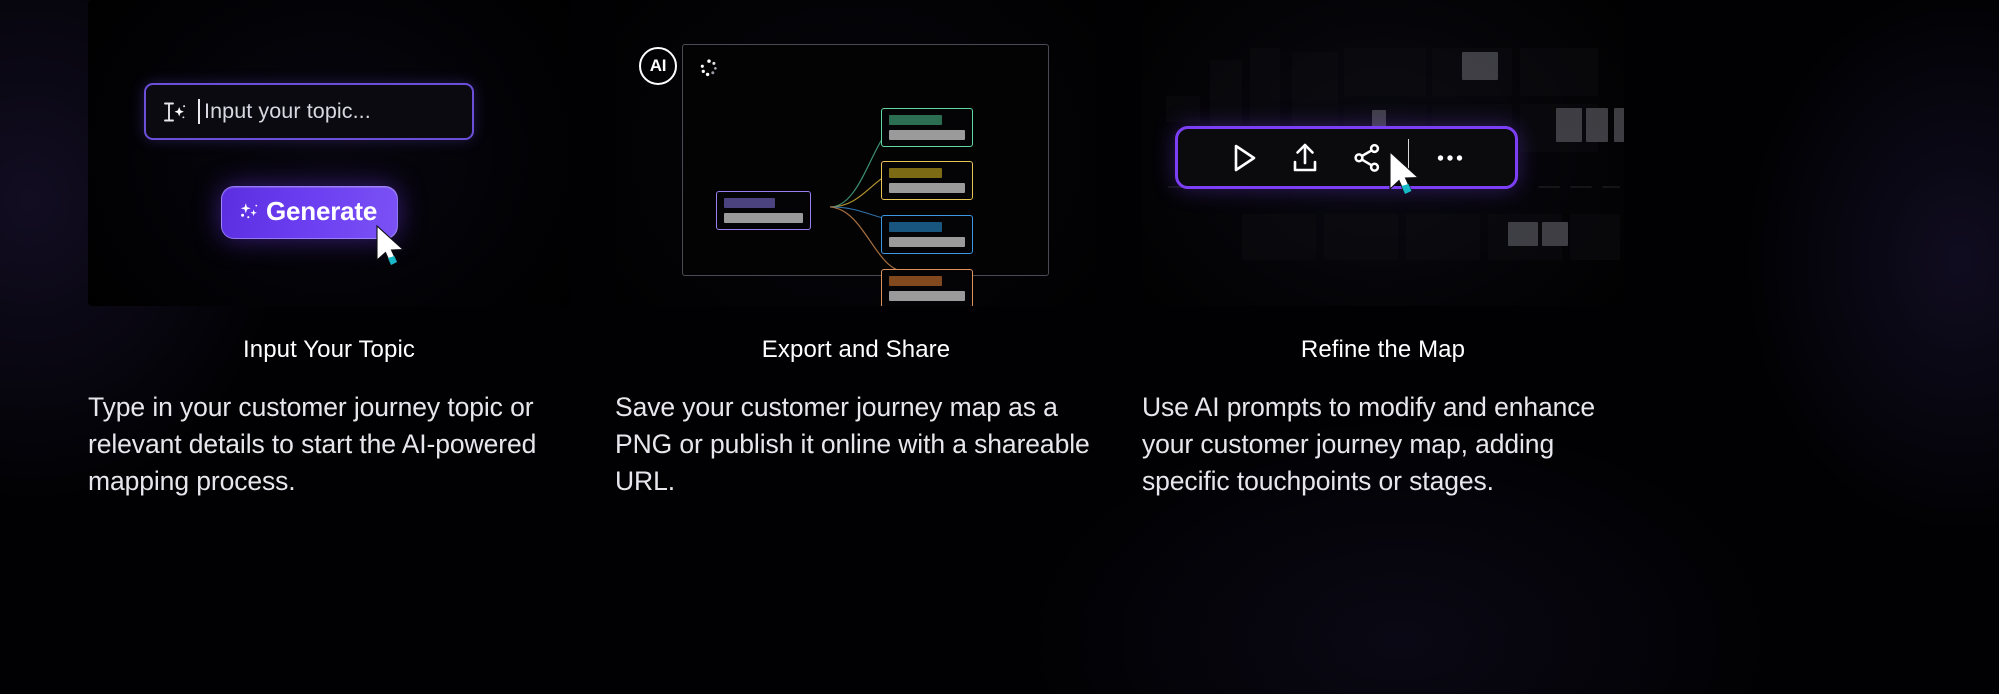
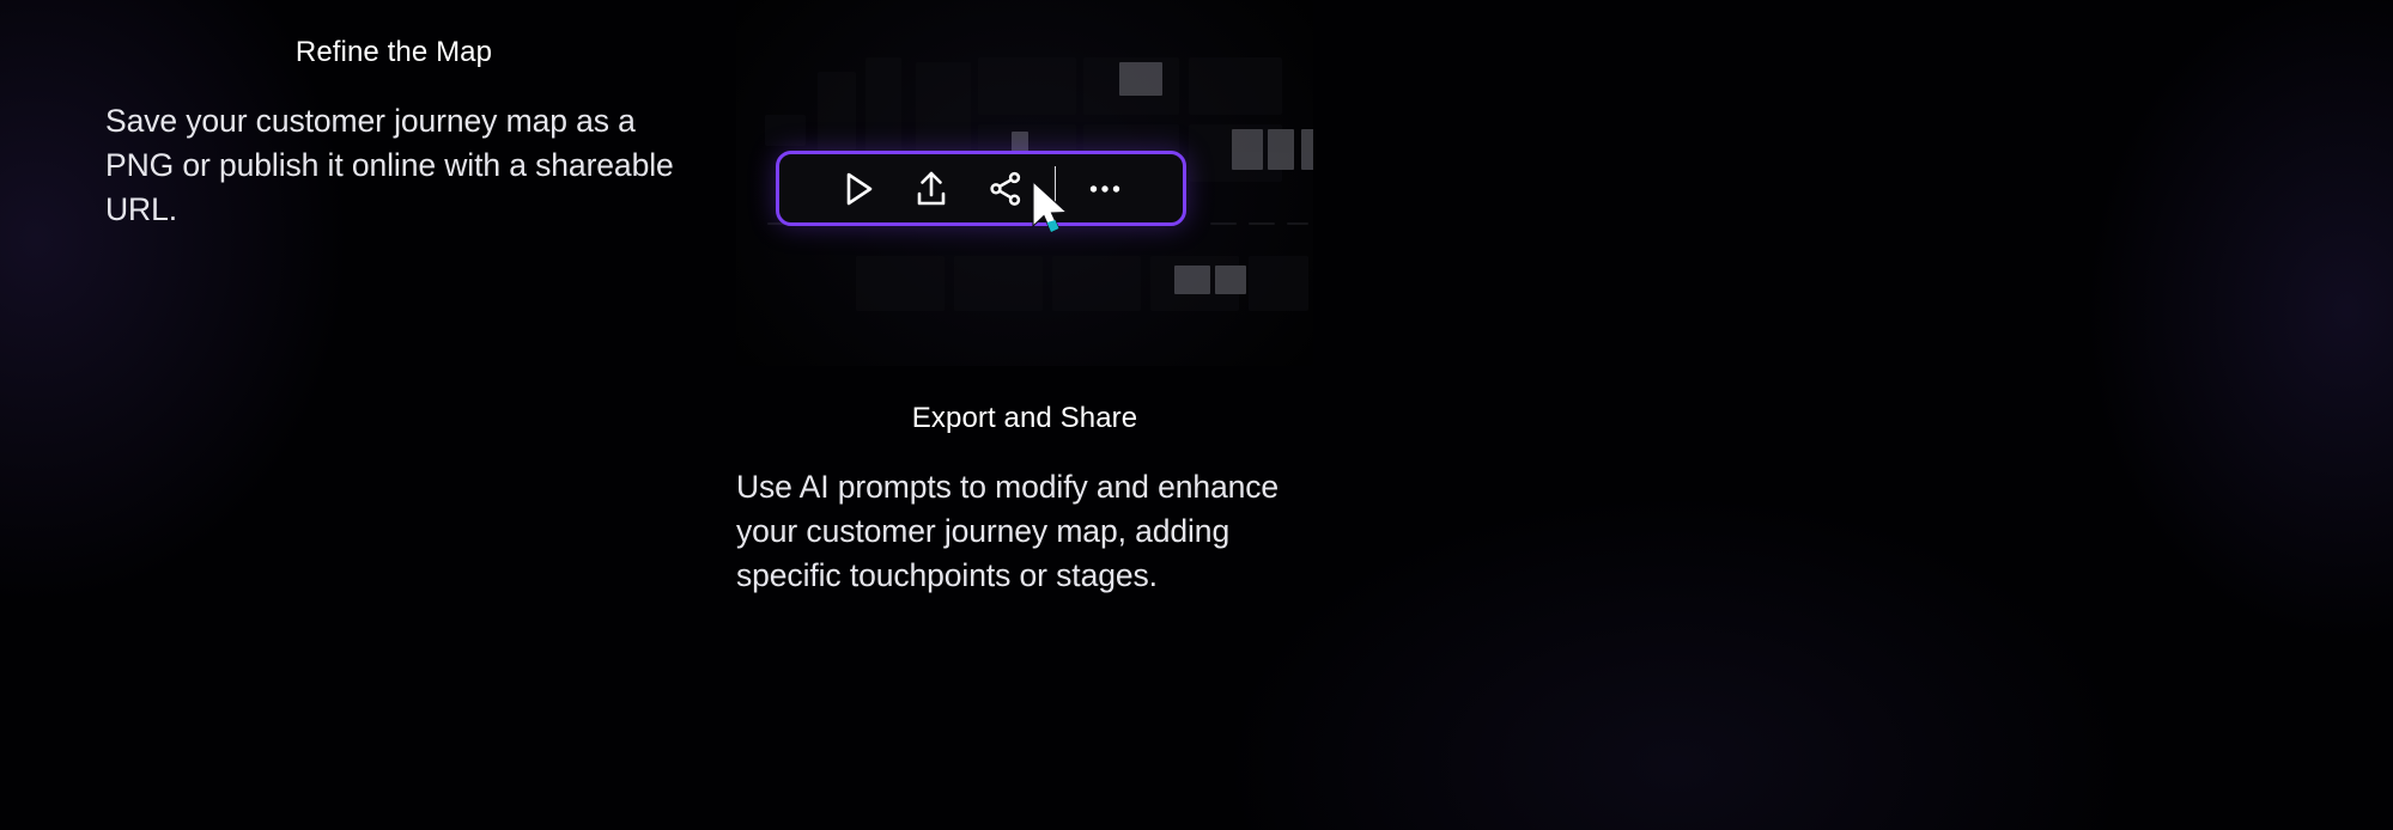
- Input your topic...
- Generate
- Input Your Topic
- Type in your customer journey topic or relevant details to start the AI-powered mapping process.
- AI
- Export and Share
+ Refine the Map
  Save your customer journey map as a PNG or publish it online with a shareable URL.
- Refine the Map
+ Export and Share
  Use AI prompts to modify and enhance your customer journey map, adding specific touchpoints or stages.
